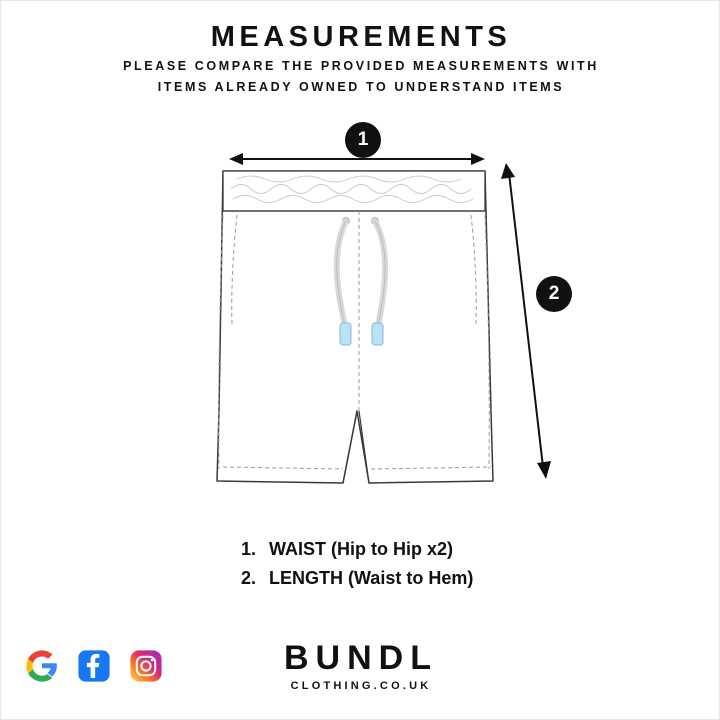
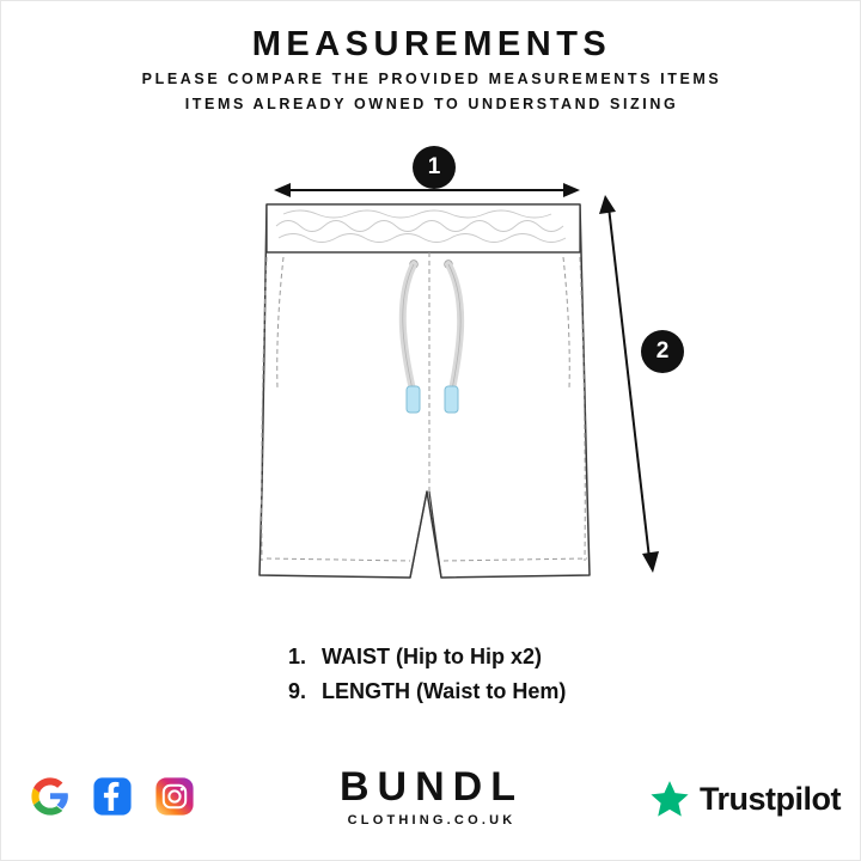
  MEASUREMENTS
- PLEASE COMPARE THE PROVIDED MEASUREMENTS WITH
+ PLEASE COMPARE THE PROVIDED MEASUREMENTS ITEMS
- ITEMS ALREADY OWNED TO UNDERSTAND ITEMS
+ ITEMS ALREADY OWNED TO UNDERSTAND SIZING
  1
  2
  1.
  WAIST (Hip to Hip x2)
- 2.
+ 9.
  LENGTH (Waist to Hem)
  BUNDL
  CLOTHING.CO.UK
+ Trustpilot
